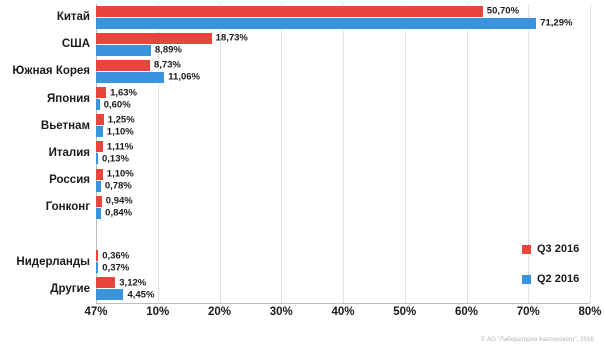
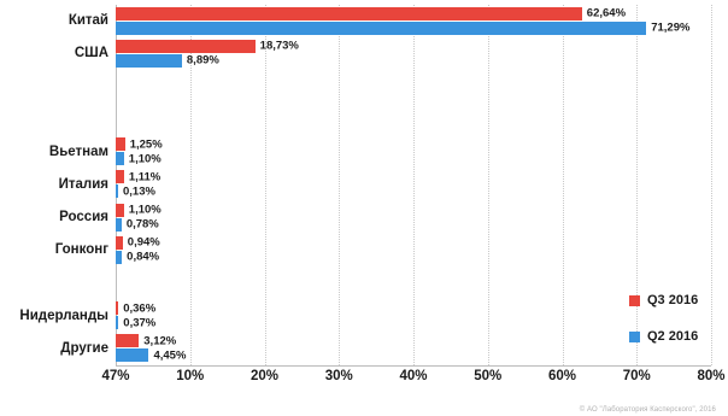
  Китай
- 50,70%
+ 62,64%
  71,29%
  США
  18,73%
  8,89%
- Южная Корея
- 8,73%
- 11,06%
- Япония
- 1,63%
- 0,60%
  Вьетнам
  1,25%
  1,10%
  Италия
  1,11%
  0,13%
  Россия
  1,10%
  0,78%
  Гонконг
  0,94%
  0,84%
  Нидерланды
  0,36%
  0,37%
  Другие
  3,12%
  4,45%
  47%
  10%
  20%
  30%
  40%
  50%
  60%
  70%
  80%
  Q3 2016
  Q2 2016
